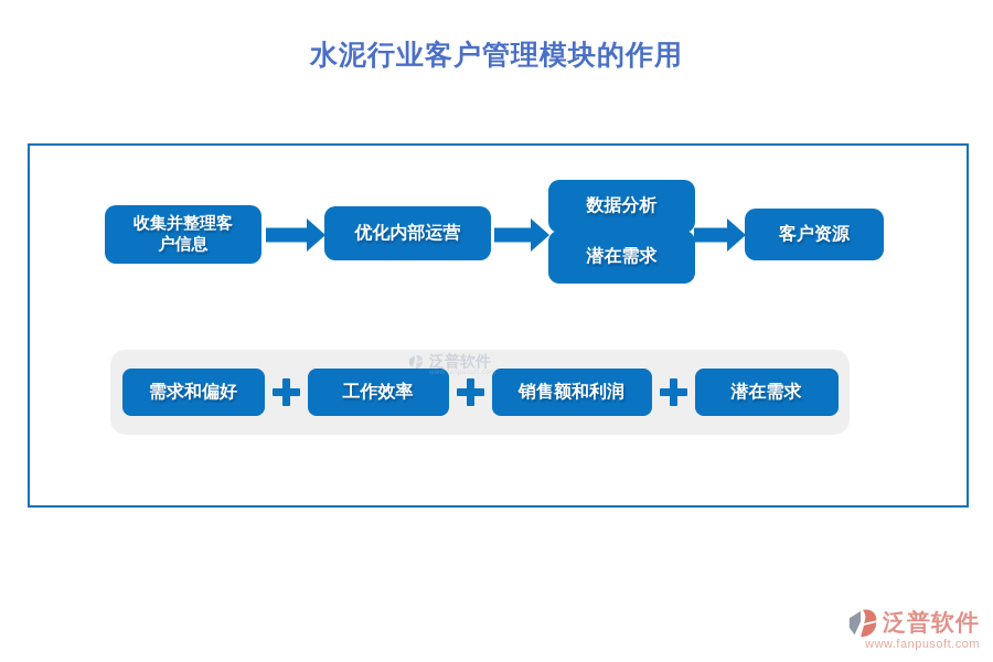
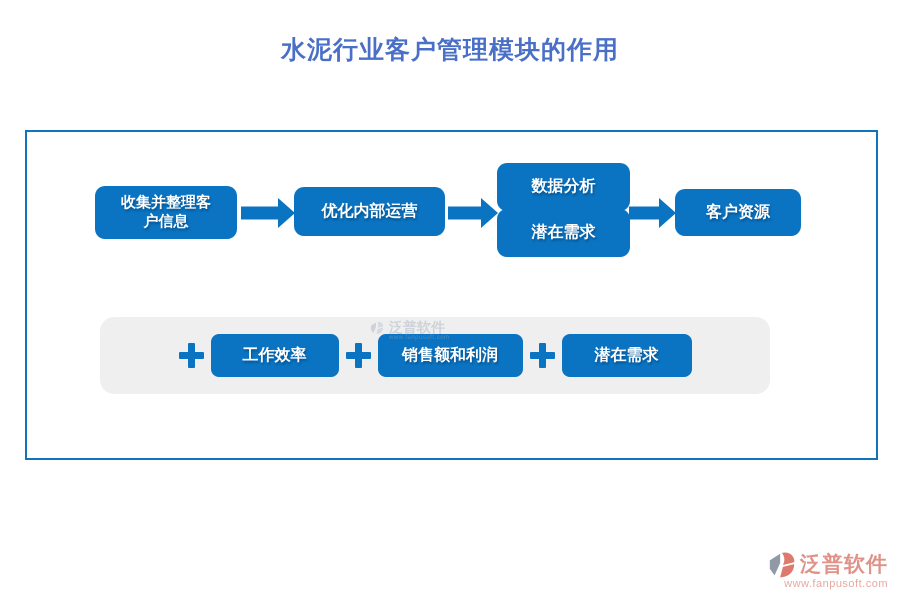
  水泥行业客户管理模块的作用
  收集并整理客户信息
  优化内部运营
  数据分析
  潜在需求
  客户资源
- 需求和偏好
  工作效率
  销售额和利润
  潜在需求
  泛普软件
  泛普软件
  www.fanpusoft.com
